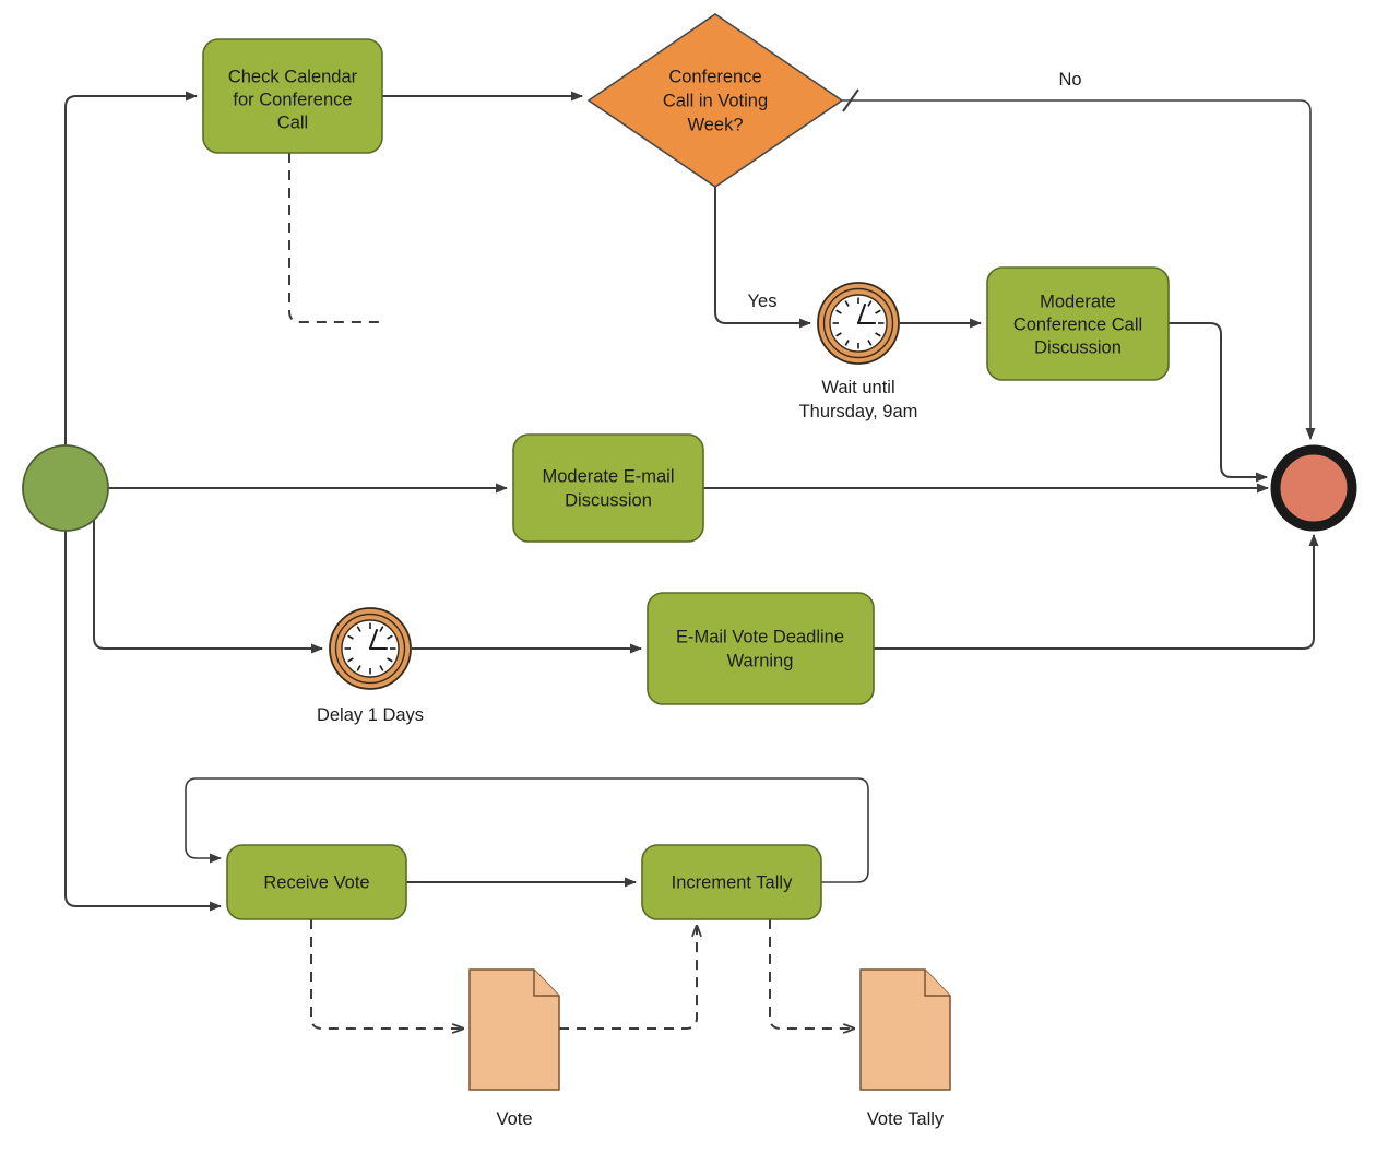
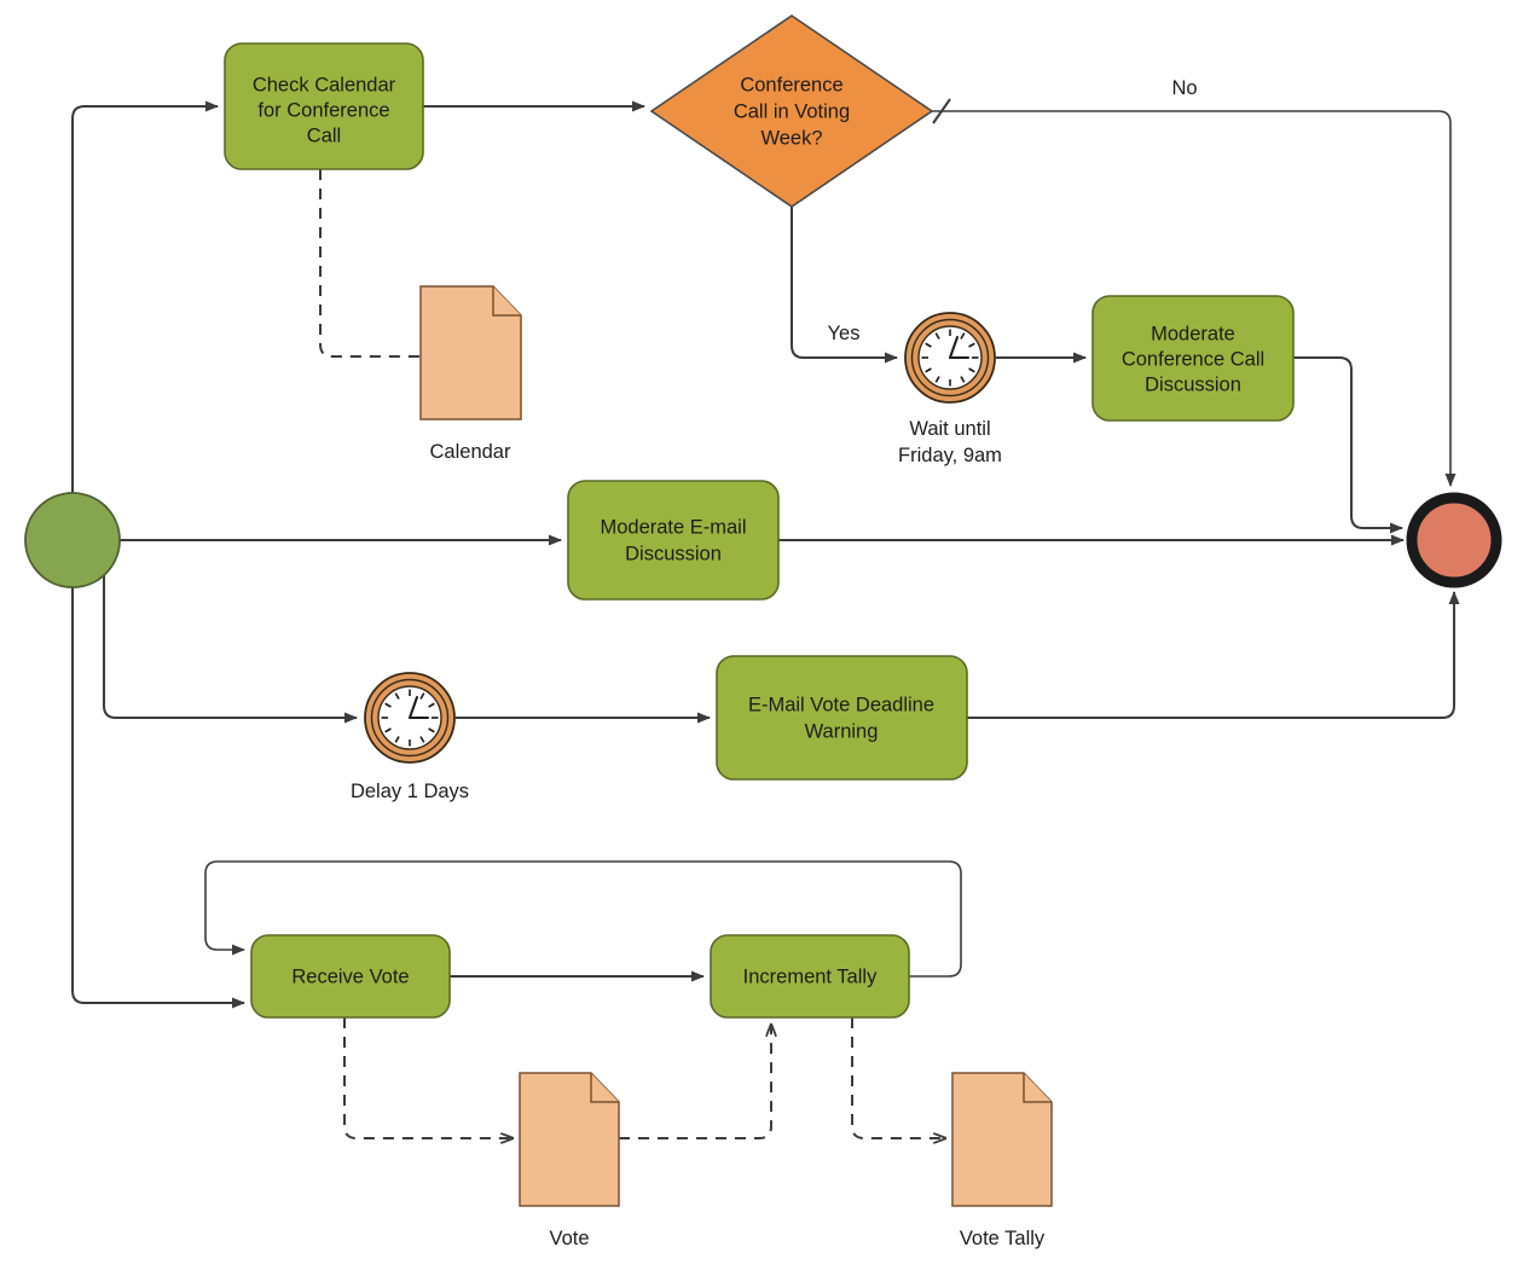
  No
  Yes
  Check Calendar
  for Conference
  Call
  Conference
  Call in Voting
  Week?
  Wait until
- Thursday, 9am
+ Friday, 9am
  Moderate
  Conference Call
  Discussion
  Moderate E-mail
  Discussion
  Delay 1 Days
  E-Mail Vote Deadline
  Warning
  Receive Vote
  Increment Tally
+ Calendar
  Vote
  Vote Tally
